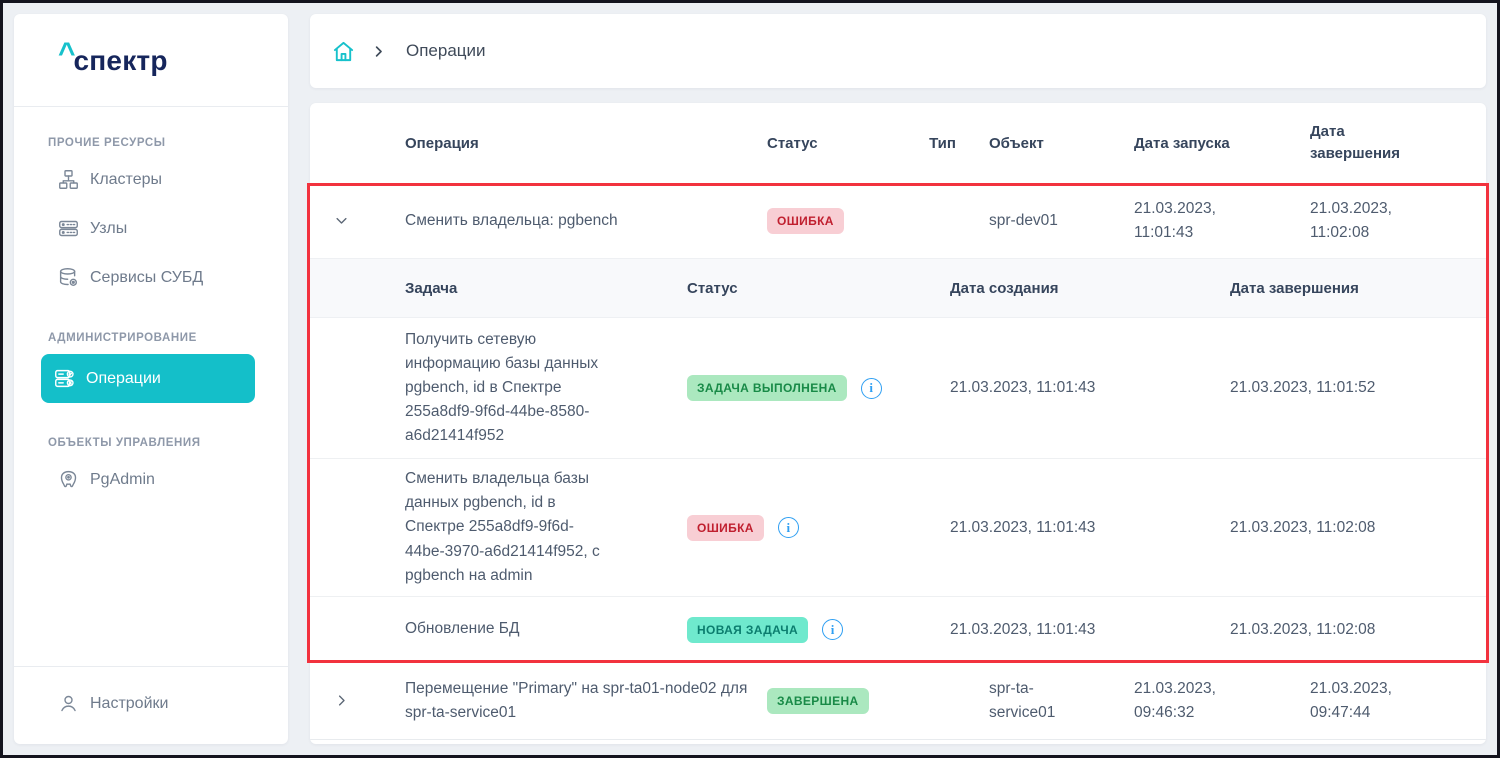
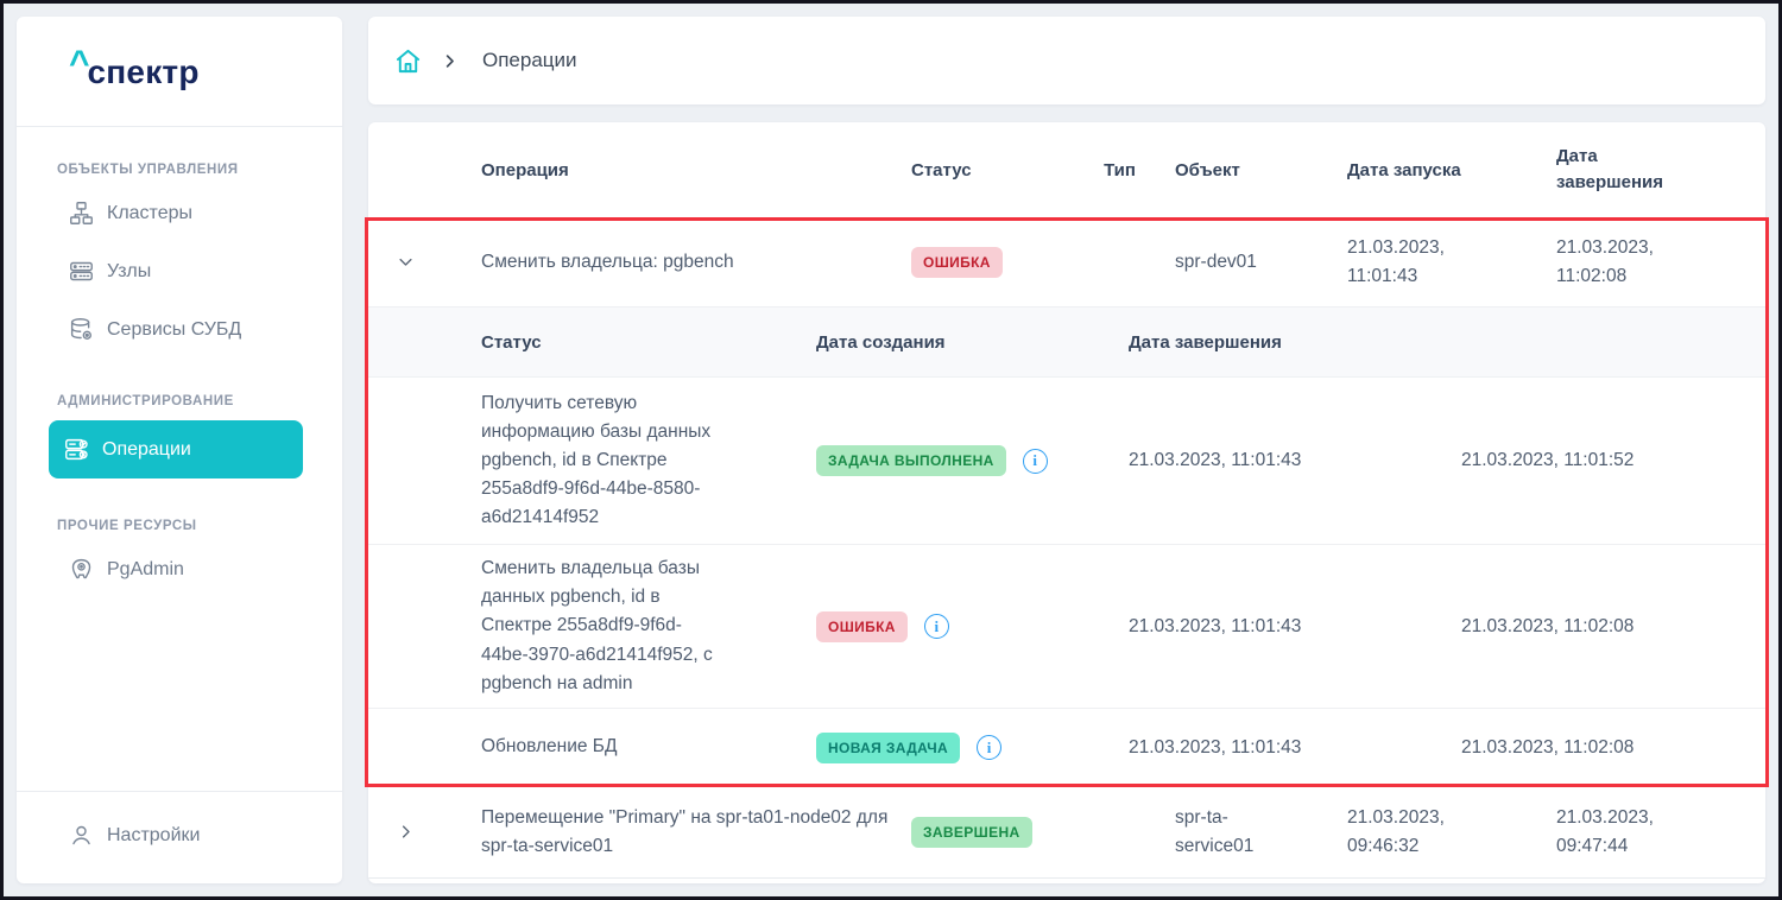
  ^
  спектр
- ПРОЧИЕ РЕСУРСЫ
+ ОБЪЕКТЫ УПРАВЛЕНИЯ
  Кластеры
  Узлы
  Сервисы СУБД
  АДМИНИСТРИРОВАНИЕ
  Операции
- ОБЪЕКТЫ УПРАВЛЕНИЯ
+ ПРОЧИЕ РЕСУРСЫ
  PgAdmin
  Настройки
  Операции
  Операция
  Статус
  Тип
  Объект
  Дата запуска
  Дата завершения
  Сменить владельца: pgbench
  ОШИБКА
  spr-dev01
  21.03.2023, 11:01:43
  21.03.2023, 11:02:08
- Задача
  Статус
  Дата создания
  Дата завершения
  Получить сетевую информацию базы данных pgbench, id в Спектре 255a8df9-9f6d-44be-8580-a6d21414f952
  ЗАДАЧА ВЫПОЛНЕНА
  21.03.2023, 11:01:43
  21.03.2023, 11:01:52
  Сменить владельца базы данных pgbench, id в Спектре 255a8df9-9f6d-44be-3970-a6d21414f952, с pgbench на admin
  ОШИБКА
  21.03.2023, 11:01:43
  21.03.2023, 11:02:08
  Обновление БД
  НОВАЯ ЗАДАЧА
  21.03.2023, 11:01:43
  21.03.2023, 11:02:08
  Перемещение "Primary" на spr-ta01-node02 для spr-ta-service01
  ЗАВЕРШЕНА
  spr-ta-service01
  21.03.2023, 09:46:32
  21.03.2023, 09:47:44
